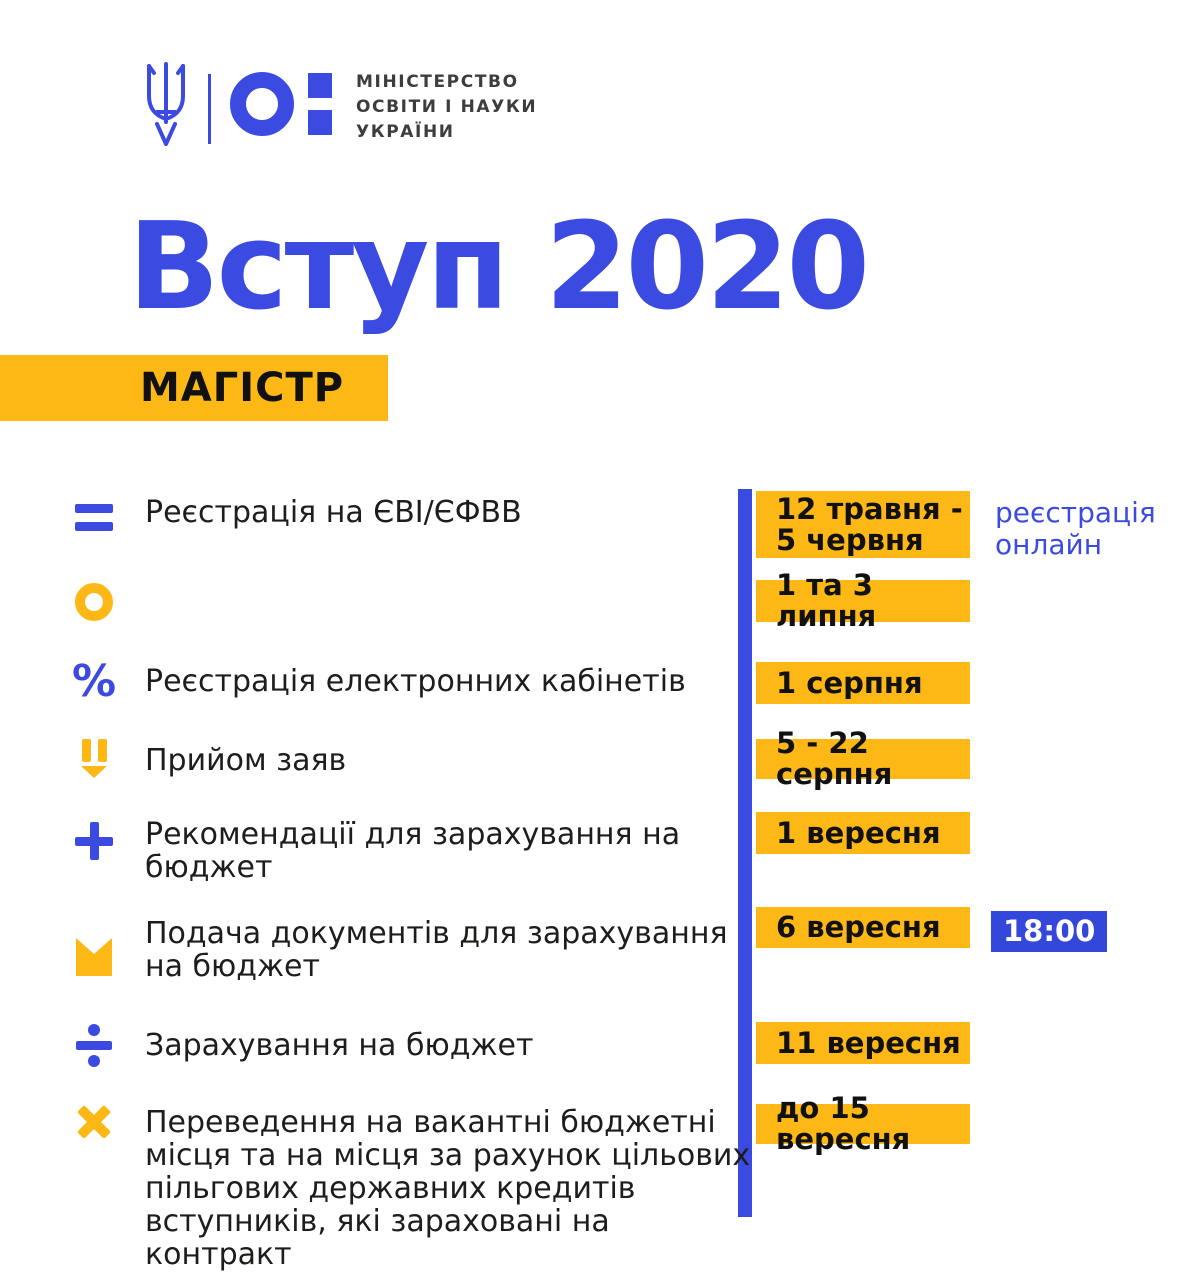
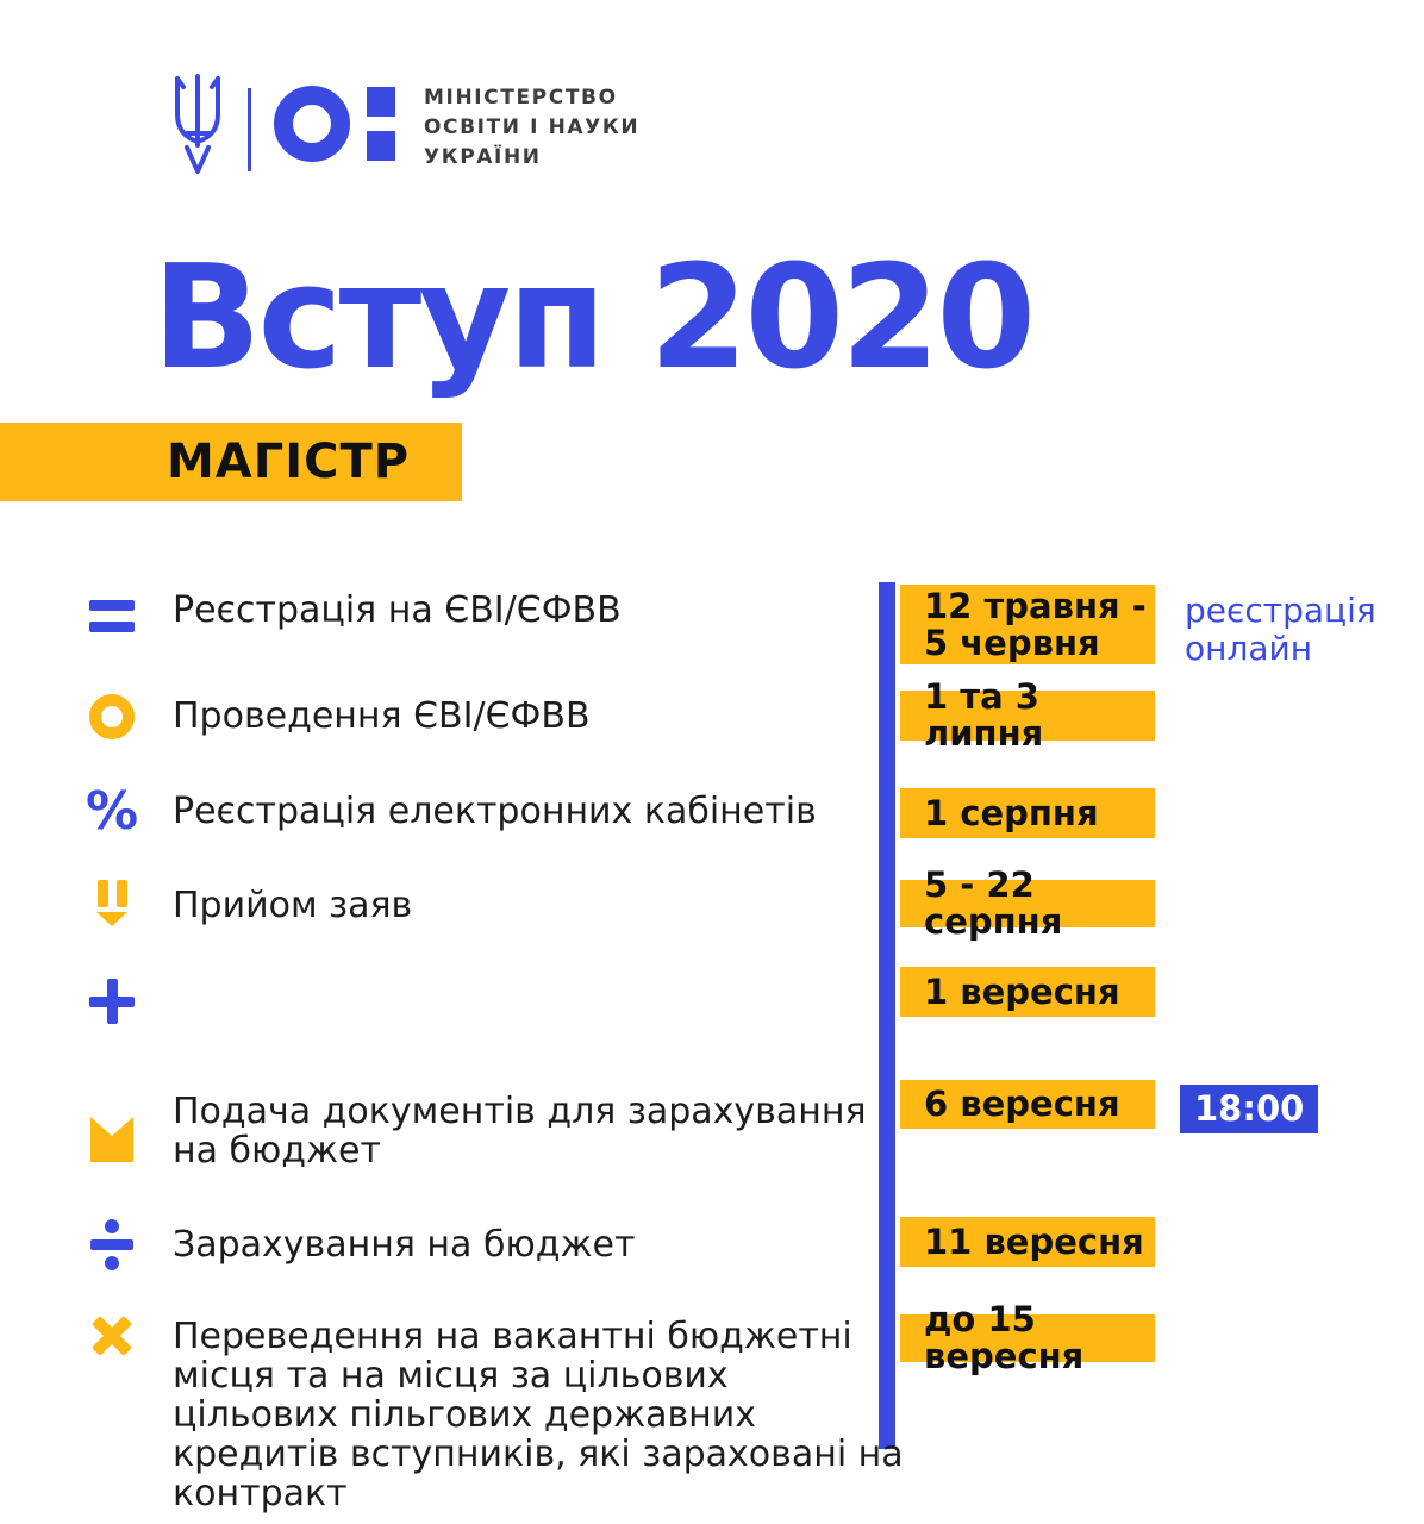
  МІНІСТЕРСТВО
  ОСВІТИ І НАУКИ
  УКРАЇНИ
  Вступ 2020
  МАГІСТР
  Реєстрація на ЄВІ/ЄФВВ
  12 травня -
  5 червня
  реєстрація
  онлайн
+ Проведення ЄВІ/ЄФВВ
  1 та 3 липня
  %
  Реєстрація електронних кабінетів
  1 серпня
  Прийом заяв
  5 - 22 серпня
- Рекомендації для зарахування на бюджет
  1 вересня
  Подача документів для зарахування на бюджет
  6 вересня
  18:00
  Зарахування на бюджет
  11 вересня
- Переведення на вакантні бюджетні місця та на місця за рахунок цільових пільгових державних кредитів вступників, які зараховані на контракт
+ Переведення на вакантні бюджетні місця та на місця за цільових цільових пільгових державних кредитів вступників, які зараховані на контракт
  до 15 вересня
